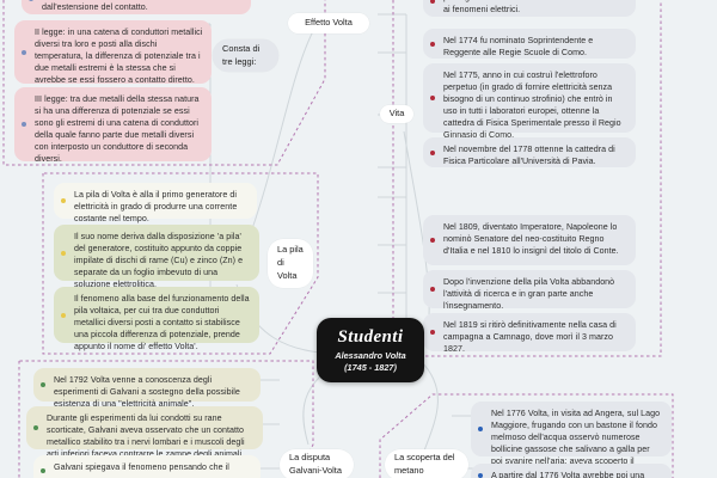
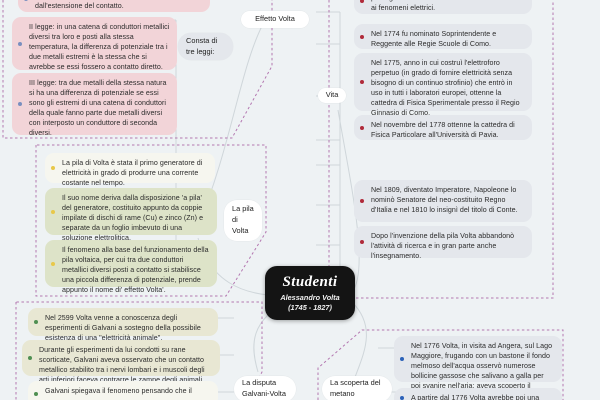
- II legge: in una catena di conduttori metallici diversi tra loro e posti alla dischi temperatura, la differenza di potenziale tra i due metalli estremi è la stessa che si avrebbe se essi fossero a contatto diretto.
+ II legge: in una catena di conduttori metallici diversi tra loro e posti alla stessa temperatura, la differenza di potenziale tra i due metalli estremi è la stessa che si avrebbe se essi fossero a contatto diretto.
  III legge: tra due metalli della stessa natura si ha una differenza di potenziale se essi sono gli estremi di una catena di conduttori della quale fanno parte due metalli diversi con interposto un conduttore di seconda diversi.
  Consta di tre leggi:
  Effetto Volta
- La pila di Volta è alla il primo generatore di elettricità in grado di produrre una corrente costante nel tempo.
+ La pila di Volta è stata il primo generatore di elettricità in grado di produrre una corrente costante nel tempo.
  Il suo nome deriva dalla disposizione 'a pila' del generatore, costituito appunto da coppie impilate di dischi di rame (Cu) e zinco (Zn) e separate da un foglio imbevuto di una soluzione elettrolitica.
  Il fenomeno alla base del funzionamento della pila voltaica, per cui tra due conduttori metallici diversi posti a contatto si stabilisce una piccola differenza di potenziale, prende appunto il nome di' effetto Volta'.
  La pila di Volta
- Nel 1792 Volta venne a conoscenza degli esperimenti di Galvani a sostegno della possibile esistenza di una "elettricità animale".
+ Nel 2599 Volta venne a conoscenza degli esperimenti di Galvani a sostegno della possibile esistenza di una "elettricità animale".
  Durante gli esperimenti da lui condotti su rane scorticate, Galvani aveva osservato che un contatto metallico stabilito tra i nervi lombari e i muscoli degli
  Galvani spiegava il fenomeno pensando che il
  La disputa Galvani-Volta
  Nel 1774 fu nominato Soprintendente e Reggente alle Regie Scuole di Como.
  Nel 1775, anno in cui costruì l'elettroforo perpetuo (in grado di fornire elettricità senza bisogno di un continuo strofinio) che entrò in uso in tutti i laboratori europei, ottenne la cattedra di Fisica Sperimentale presso il Regio Ginnasio di Como.
  Nel novembre del 1778 ottenne la cattedra di Fisica Particolare all'Università di Pavia.
  Nel 1809, diventato Imperatore, Napoleone lo nominò Senatore del neo-costituito Regno d'Italia e nel 1810 lo insignì del titolo di Conte.
  Dopo l'invenzione della pila Volta abbandonò l'attività di ricerca e in gran parte anche l'insegnamento.
- Nel 1819 si ritirò definitivamente nella casa di campagna a Camnago, dove morì il 3 marzo 1827.
  Vita
  Nel 1776 Volta, in visita ad Angera, sul Lago Maggiore, frugando con un bastone il fondo melmoso dell'acqua osservò numerose bollicine gassose che salivano a galla per poi svanire nell'aria: aveva scoperto il
  A partire dal 1776 Volta avrebbe poi una
  La scoperta del metano
  Studenti
  Alessandro Volta
  (1745 - 1827)
